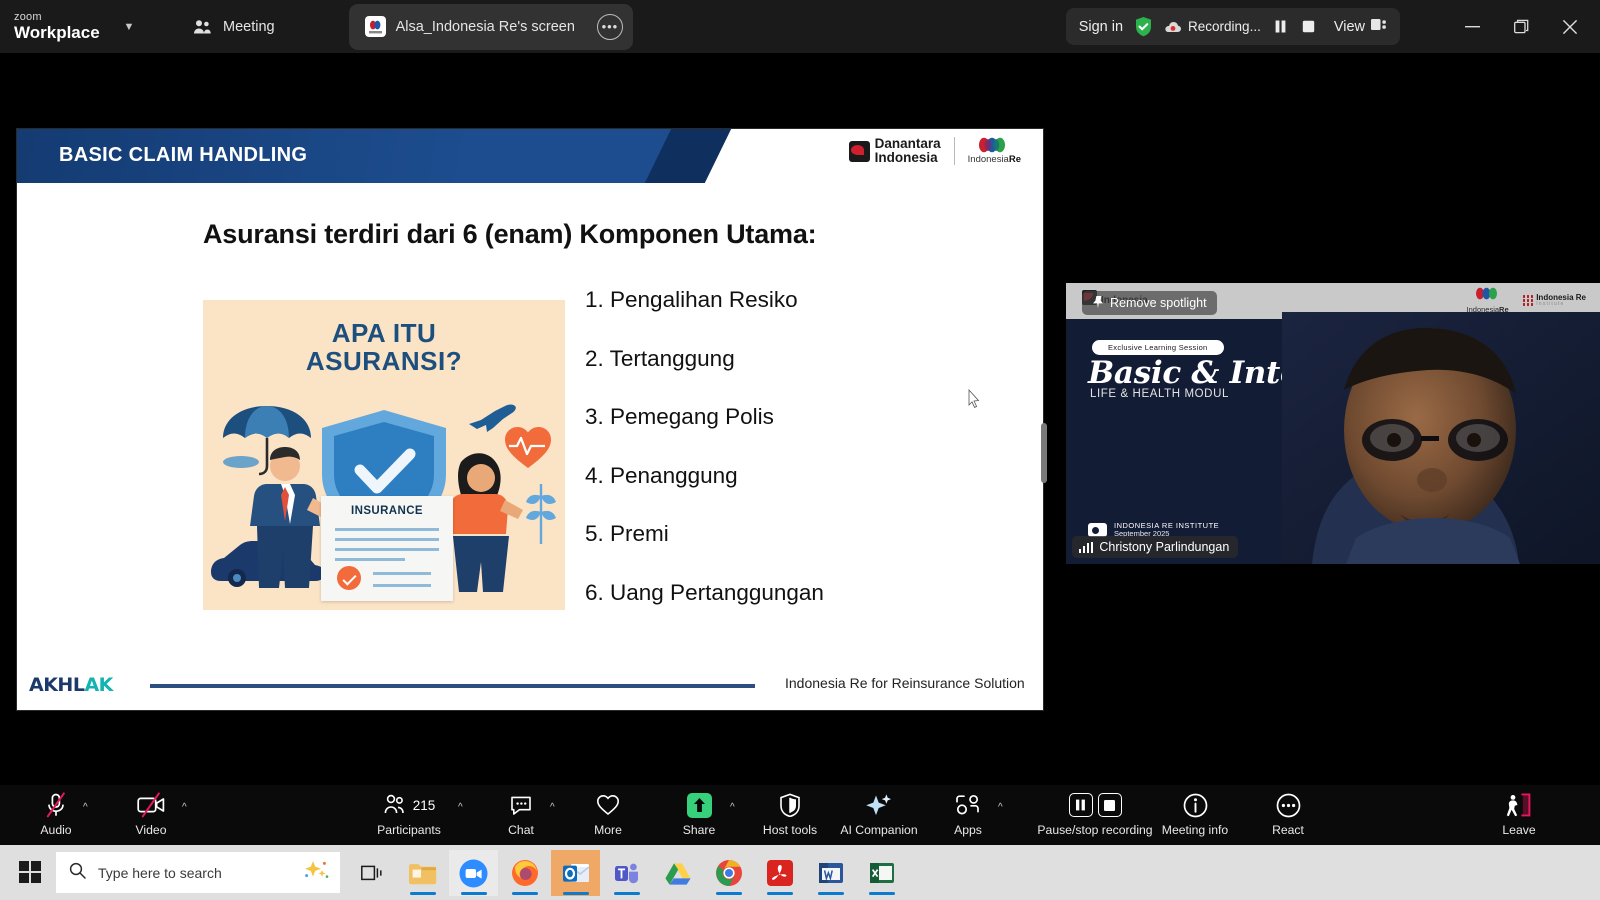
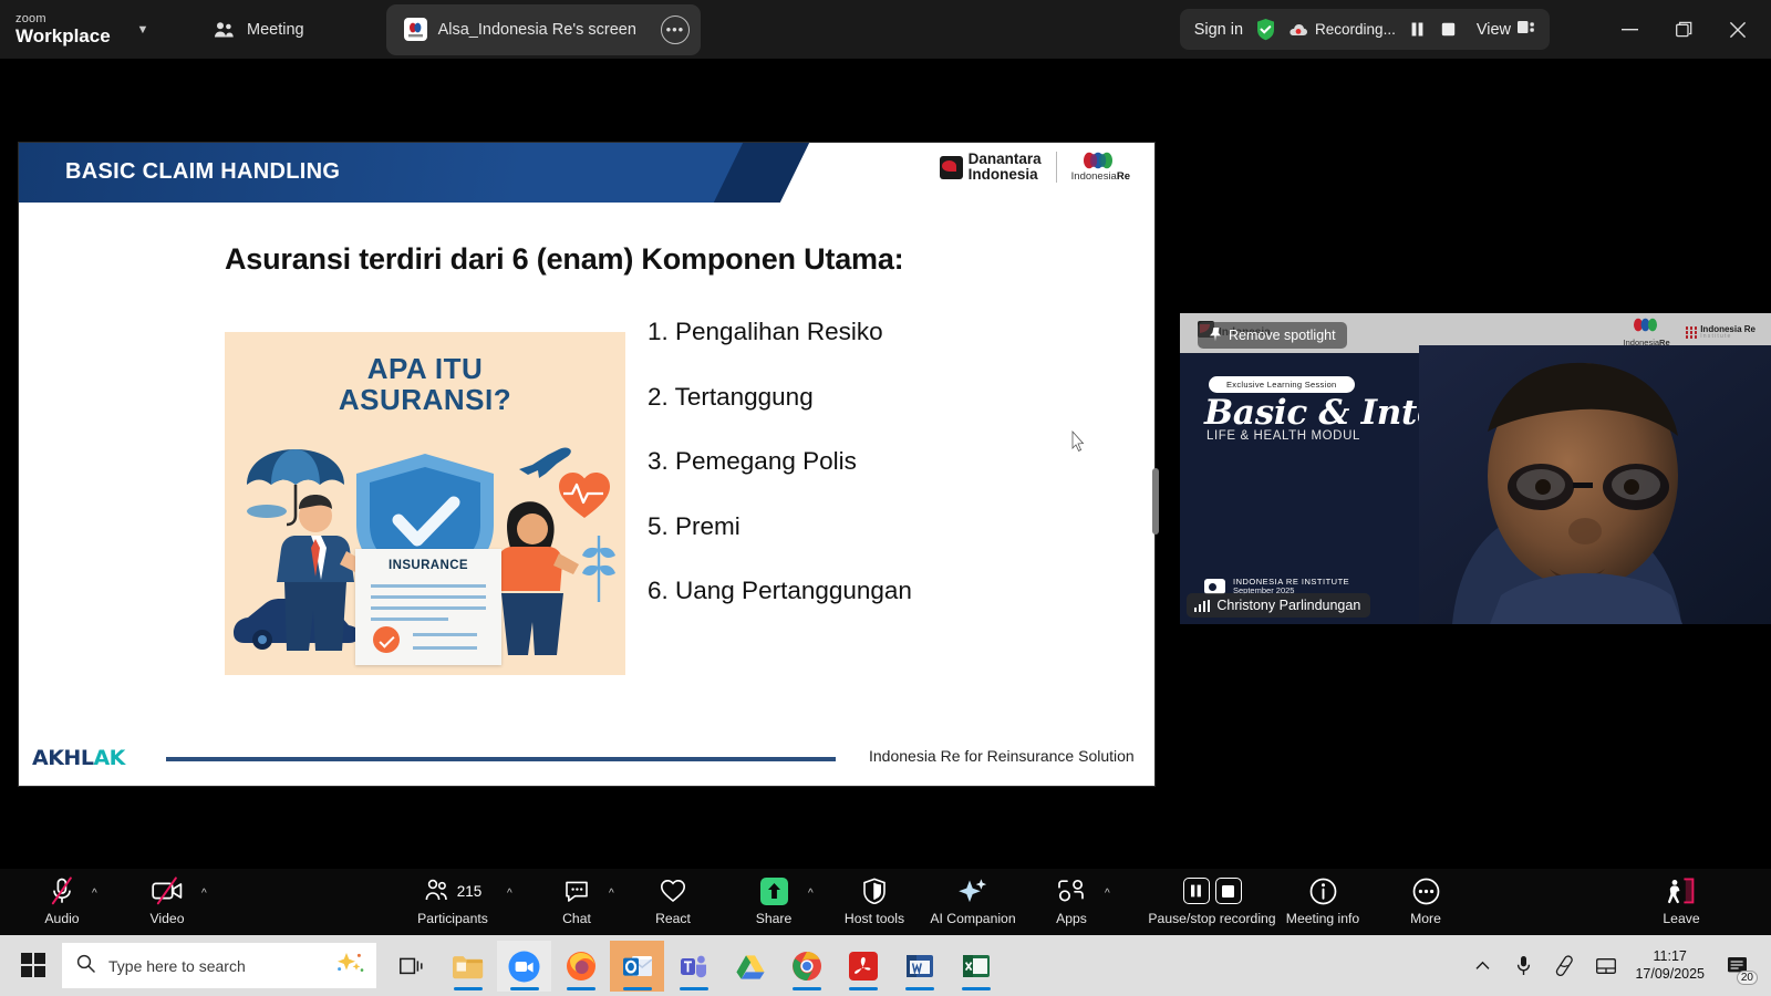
  zoom
  Workplace
  ▼
  Meeting
  Alsa_Indonesia Re's screen
  •••
  Sign in
  Recording...
  View
  BASIC CLAIM HANDLING
  Danantara
  Indonesia
  IndonesiaRe
  Asuransi terdiri dari 6 (enam) Komponen Utama:
  APA ITU
  ASURANSI?
  INSURANCE
  1. Pengalihan Resiko
  2. Tertanggung
  3. Pemegang Polis
- 4. Penanggung
  5. Premi
  6. Uang Pertanggungan
  AKHLAK
  Indonesia Re for Reinsurance Solution
  Indonesia
  IndonesiaRe
  Indonesia Re
  Exclusive Learning Session
  LIFE & HEALTH MODUL
  INDONESIA RE INSTITUTE
  September 2025
  Remove spotlight
  Christony Parlindungan
  Audio
  ^
  Video
  ^
  215
  Participants
  ^
  Chat
  ^
- More
+ React
  Share
  ^
  Host tools
  AI Companion
  Apps
  ^
  Pause/stop recording
  Meeting info
- React
+ More
  Leave
  Type here to search
+ 11:17
+ 17/09/2025
+ 20
